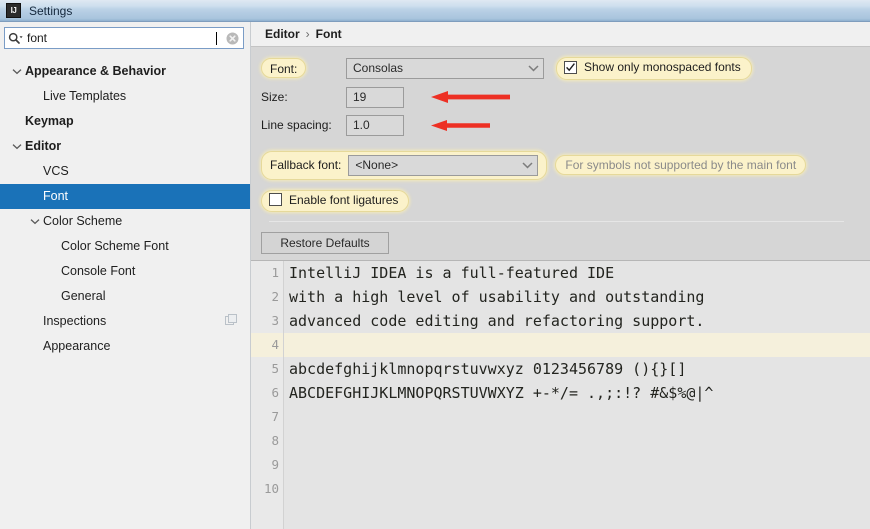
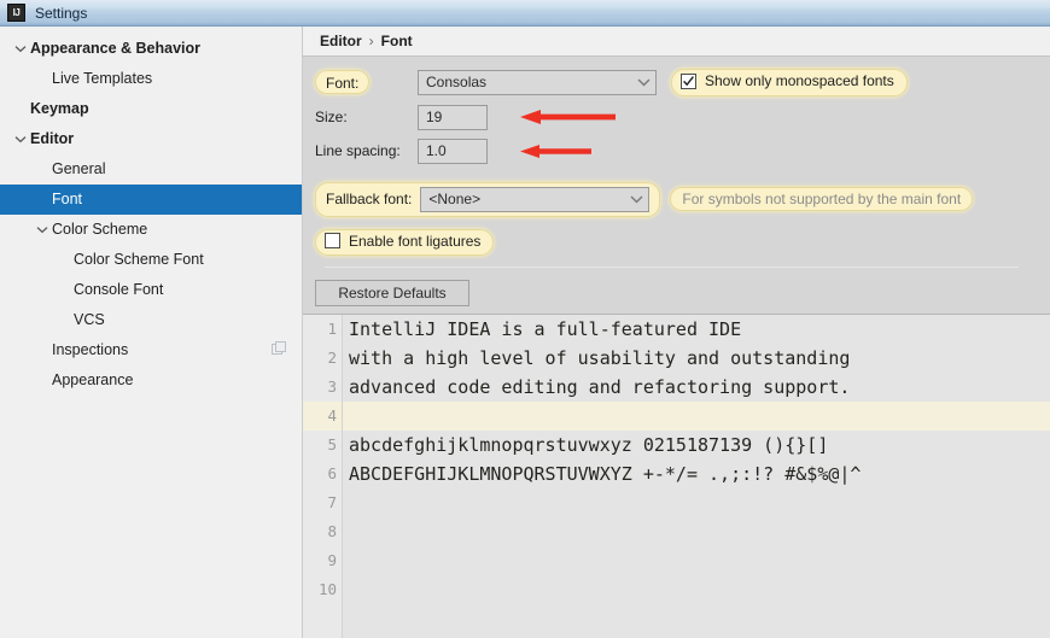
  IJ
  Settings
- font
  Appearance & Behavior
  Live Templates
  Keymap
  Editor
- VCS
+ General
  Font
  Color Scheme
  Color Scheme Font
  Console Font
- General
+ VCS
  Inspections
  Appearance
  Editor
  ›
  Font
  Font:
  Consolas
  Show only monospaced fonts
  Size:
  19
  Line spacing:
  1.0
  Fallback font:
  <None>
  For symbols not supported by the main font
  Enable font ligatures
  Restore Defaults
  1
  2
  3
  4
  5
  6
  7
  8
  9
  10
  IntelliJ IDEA is a full-featured IDE
  with a high level of usability and outstanding
  advanced code editing and refactoring support.
- abcdefghijklmnopqrstuvwxyz 0123456789 (){}[]
+ abcdefghijklmnopqrstuvwxyz 0215187139 (){}[]
  ABCDEFGHIJKLMNOPQRSTUVWXYZ +-*/= .,;:!? #&$%@|^
